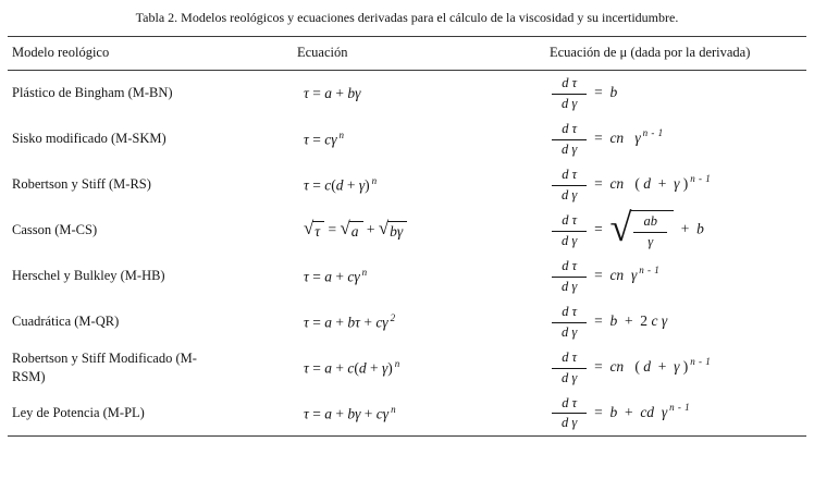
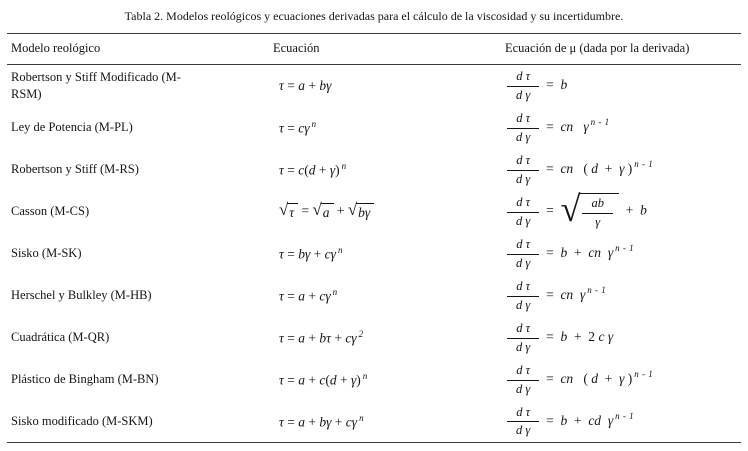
  Tabla 2. Modelos reológicos y ecuaciones derivadas para el cálculo de la viscosidad y su incertidumbre.
  Modelo reológico	Ecuación	Ecuación de μ (dada por la derivada)
- Plástico de Bingham (M-BN)	τ = a + bγ	d τd γ = b
+ Robertson y Stiff Modificado (M-RSM)	τ = a + bγ	d τd γ = b
- Sisko modificado (M-SKM)	τ = cγ n	d τd γ = cn γ n - 1
+ Ley de Potencia (M-PL)	τ = cγ n	d τd γ = cn γ n - 1
  Robertson y Stiff (M-RS)	τ = c(d + γ) n	d τd γ = cn ( d + γ ) n - 1
  Casson (M-CS)	√τ = √a + √bγ	d τd γ = √ abγ + b
+ Sisko (M-SK)	τ = bγ + cγ n	d τd γ = b + cn γ n - 1
  Herschel y Bulkley (M-HB)	τ = a + cγ n	d τd γ = cn γ n - 1
  Cuadrática (M-QR)	τ = a + bτ + cγ 2	d τd γ = b + 2 c γ
- Robertson y Stiff Modificado (M-RSM)	τ = a + c(d + γ) n	d τd γ = cn ( d + γ ) n - 1
+ Plástico de Bingham (M-BN)	τ = a + c(d + γ) n	d τd γ = cn ( d + γ ) n - 1
- Ley de Potencia (M-PL)	τ = a + bγ + cγ n	d τd γ = b + cd γ n - 1
+ Sisko modificado (M-SKM)	τ = a + bγ + cγ n	d τd γ = b + cd γ n - 1
